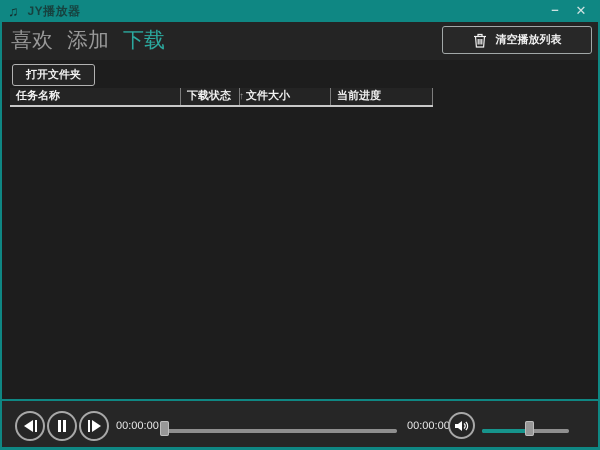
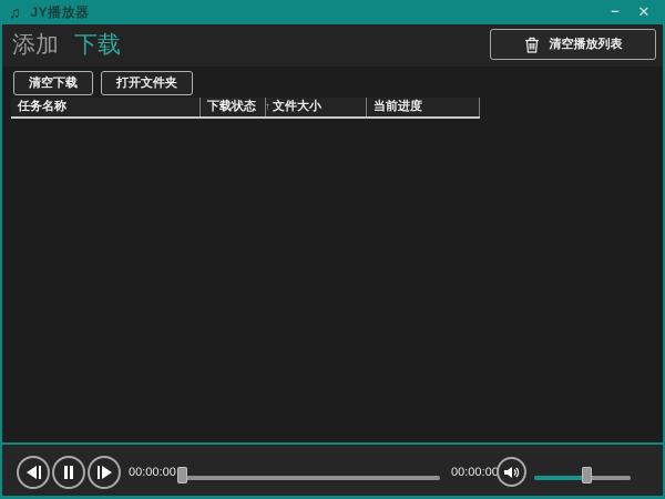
  ♫
  JY播放器
  –
  ✕
- 喜欢
  添加
  下载
  清空播放列表
+ 清空下载
  打开文件夹
  任务名称
  下载状态
  ↑
  文件大小
  当前进度
  00:00:00
  00:00:00
